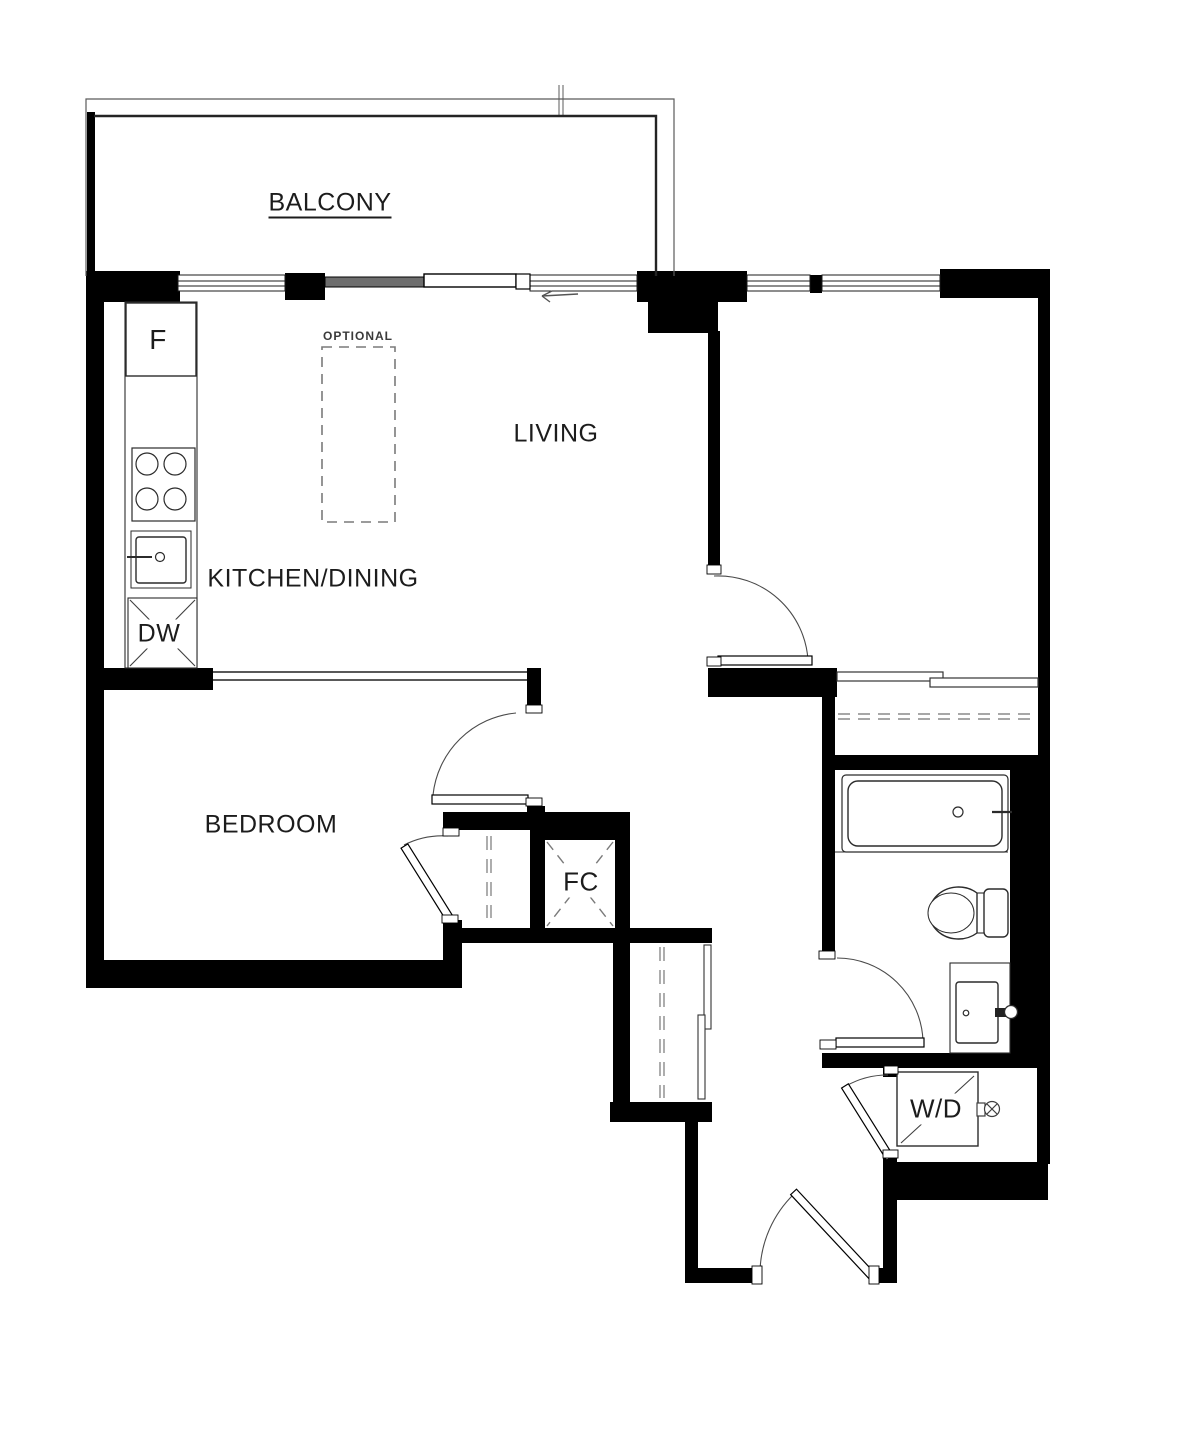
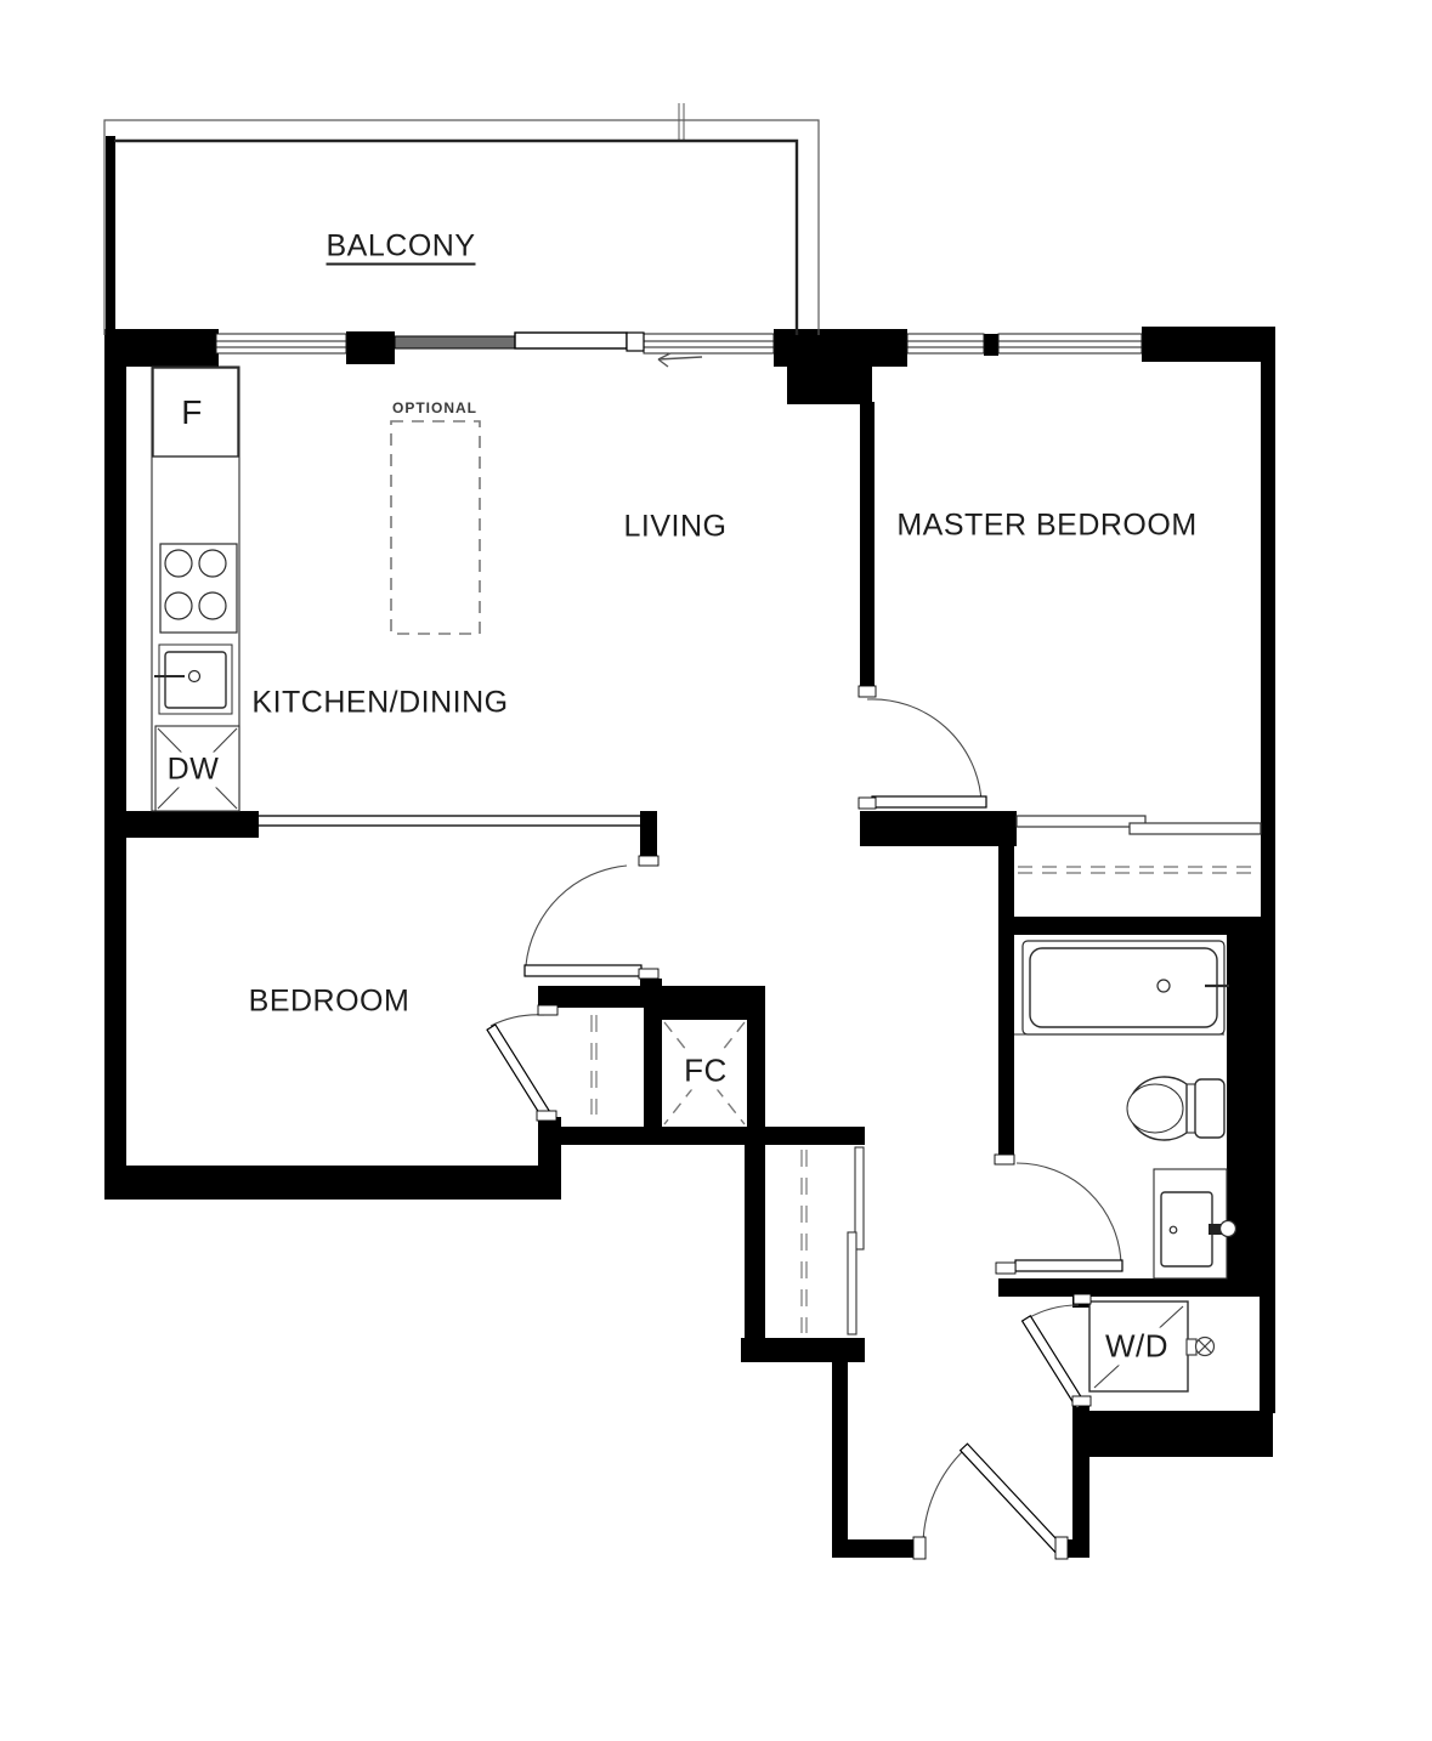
  BALCONY
  LIVING
+ MASTER BEDROOM
  KITCHEN/DINING
  BEDROOM
  OPTIONAL
  F
  DW
  FC
  W/D
